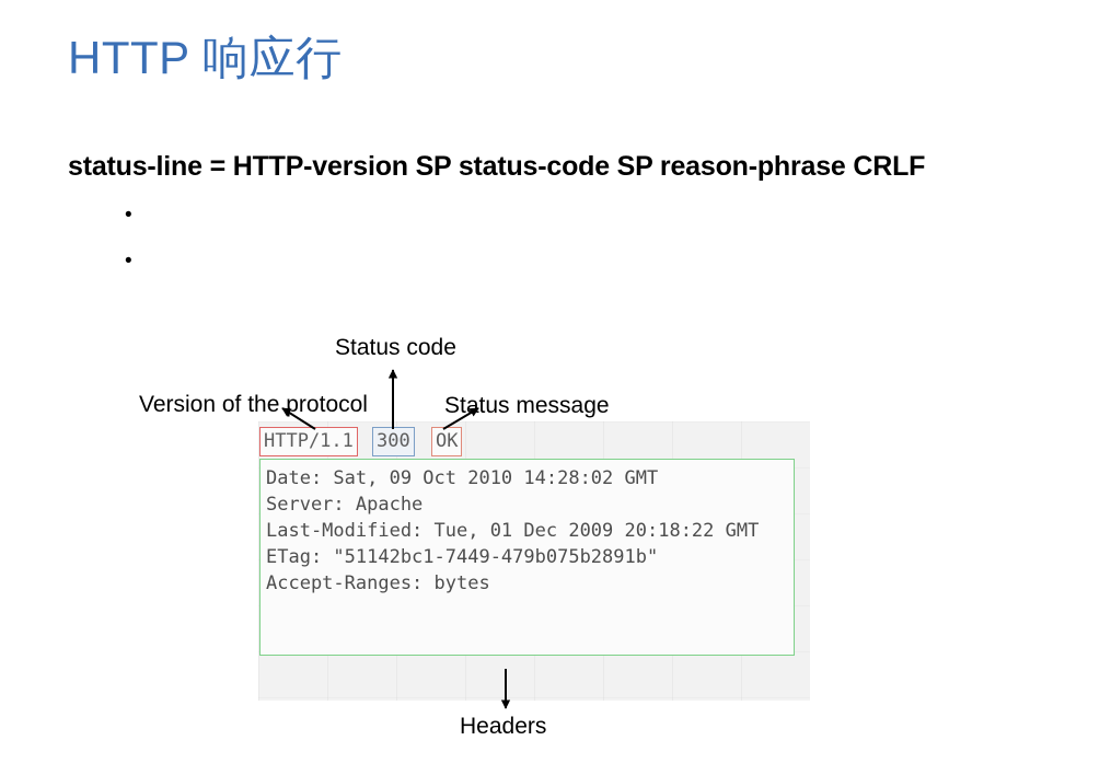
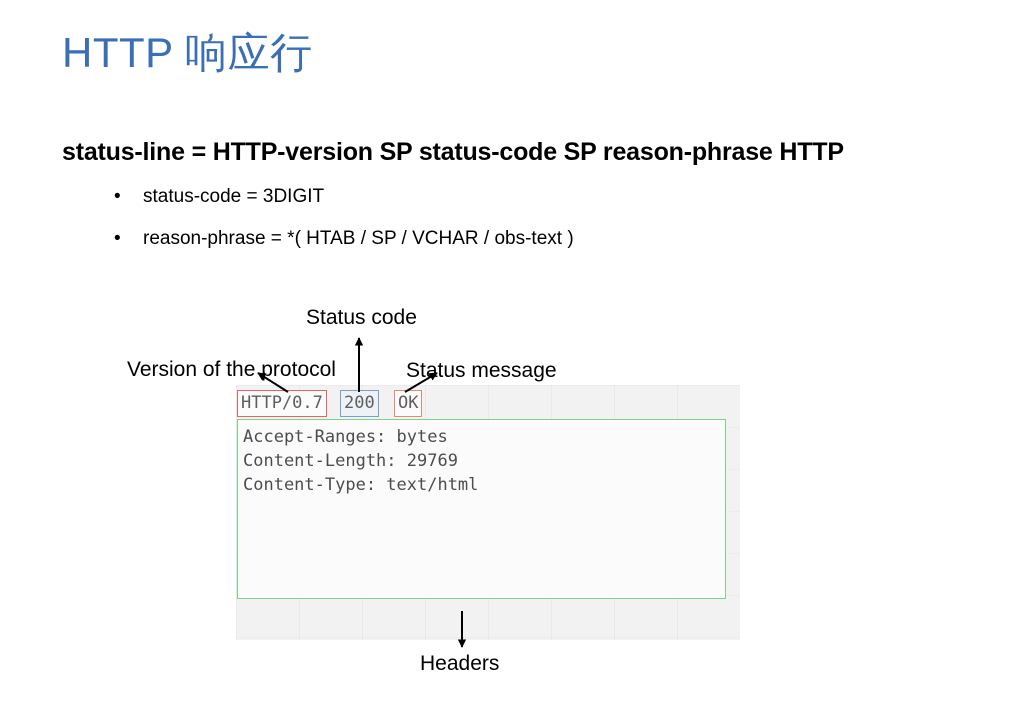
  HTTP 响应行
- status-line = HTTP-version SP status-code SP reason-phrase CRLF
+ status-line = HTTP-version SP status-code SP reason-phrase HTTP
  •
+ status-code = 3DIGIT
  •
+ reason-phrase = *( HTAB / SP / VCHAR / obs-text )
- HTTP/1.1
+ HTTP/0.7
- 300
+ 200
  OK
- Date: Sat, 09 Oct 2010 14:28:02 GMT
- Server: Apache
- Last-Modified: Tue, 01 Dec 2009 20:18:22 GMT
- ETag: "51142bc1-7449-479b075b2891b"
  Accept-Ranges: bytes
+ Content-Length: 29769
+ Content-Type: text/html
  Status code
  Version of the protocol
  Status message
  Headers
